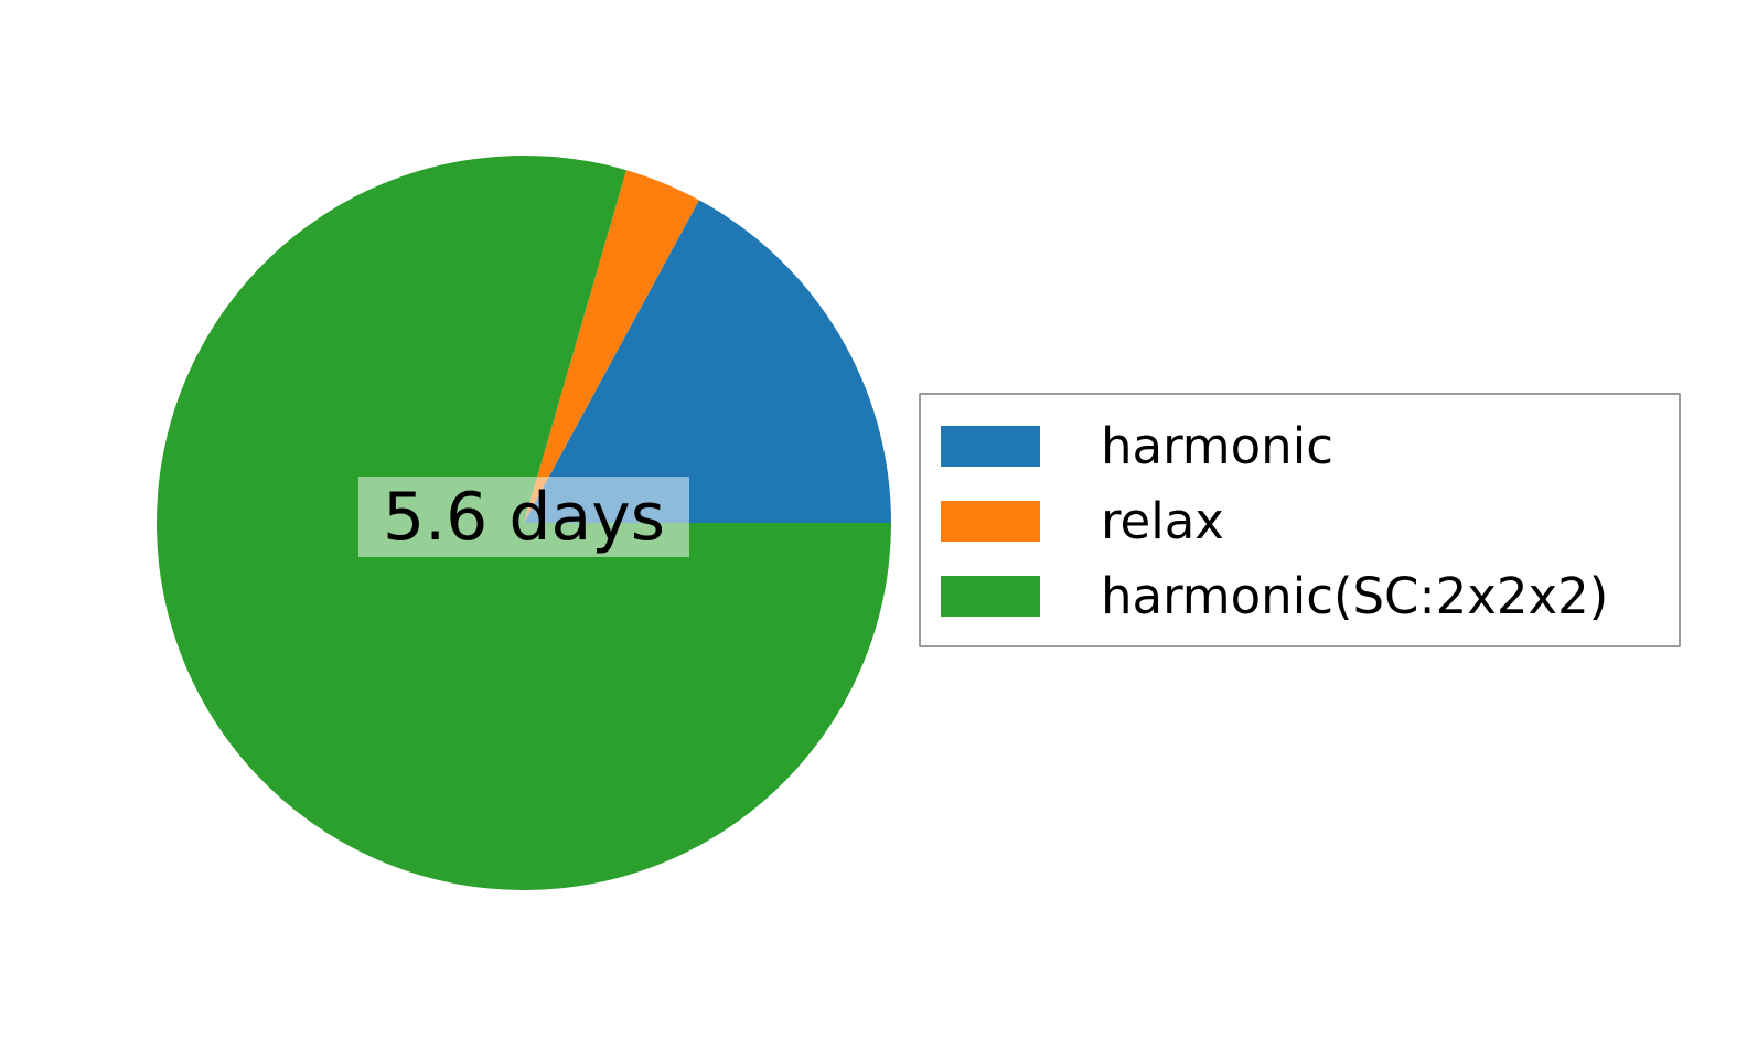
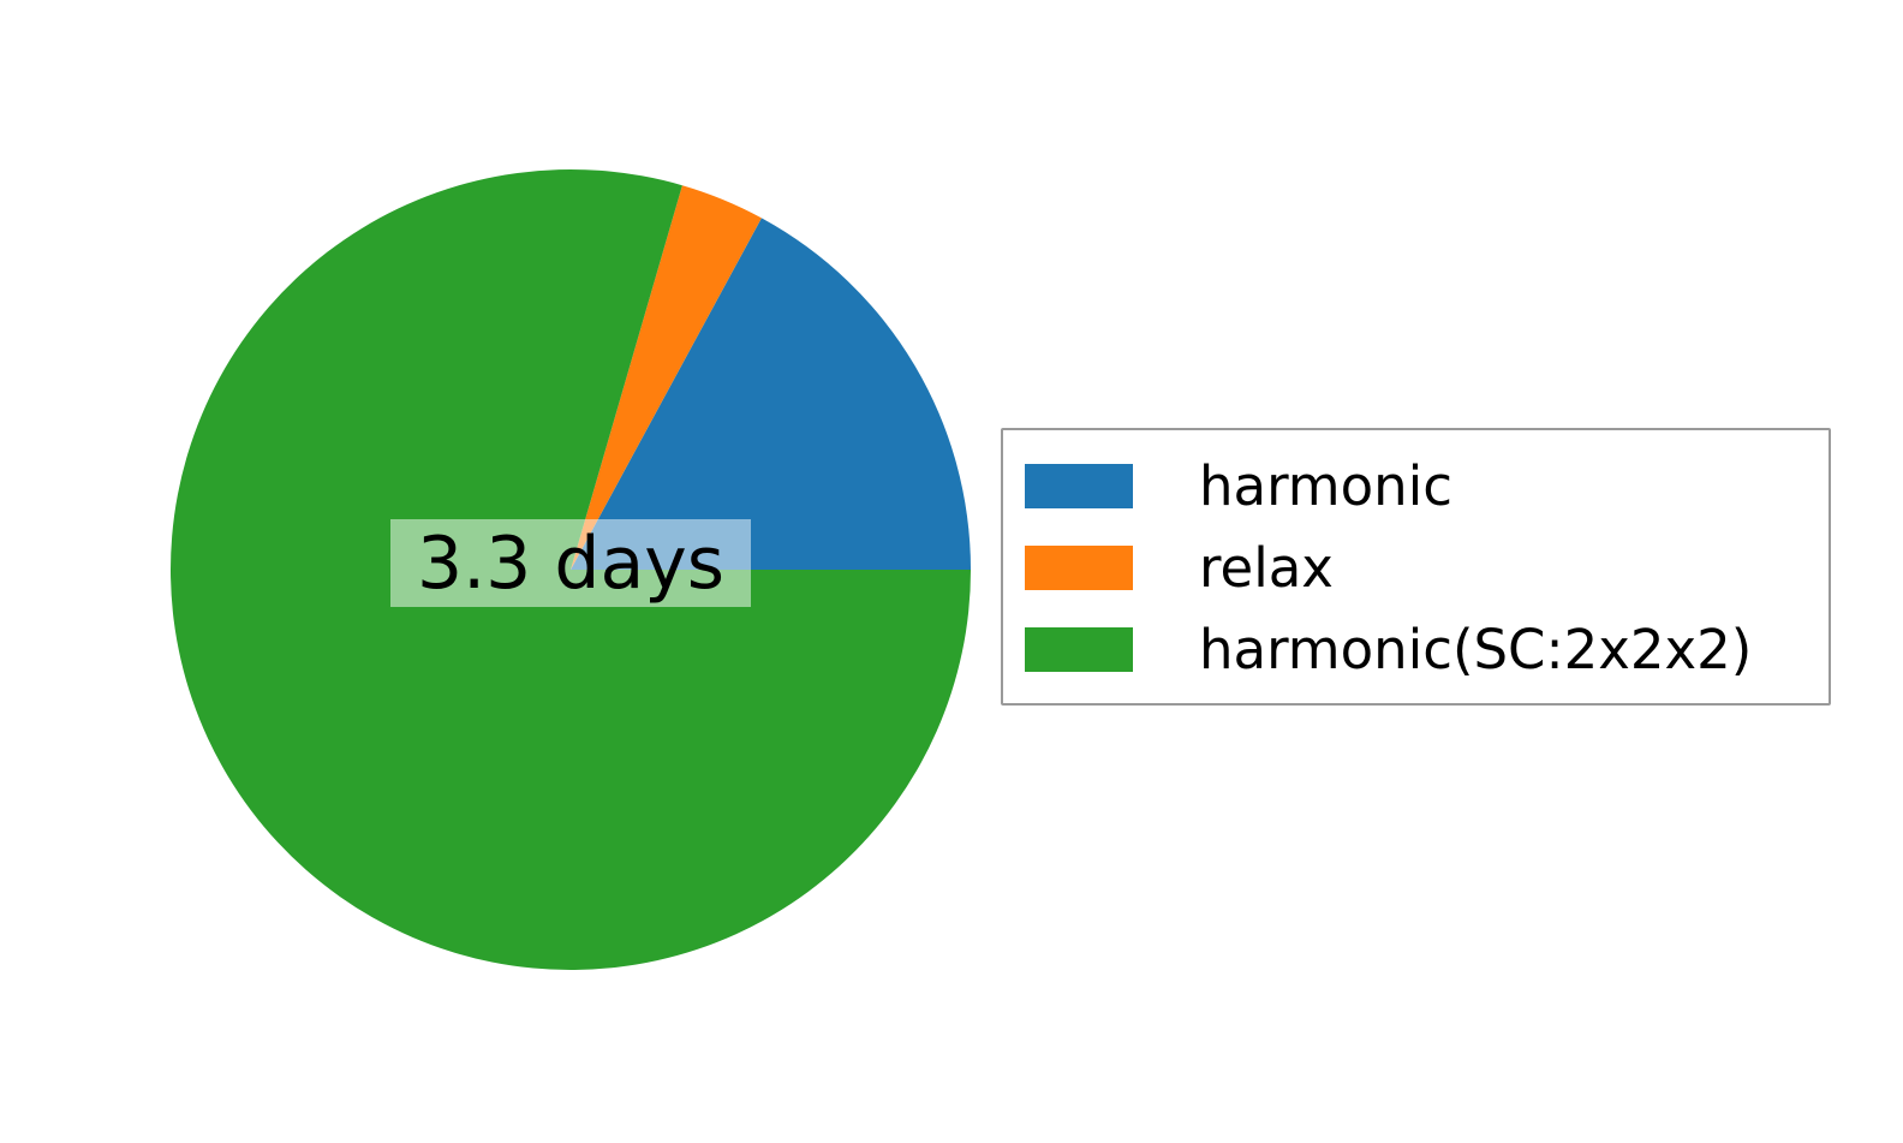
- 5.6 days
+ 3.3 days
  harmonic
  relax
  harmonic(SC:2x2x2)
